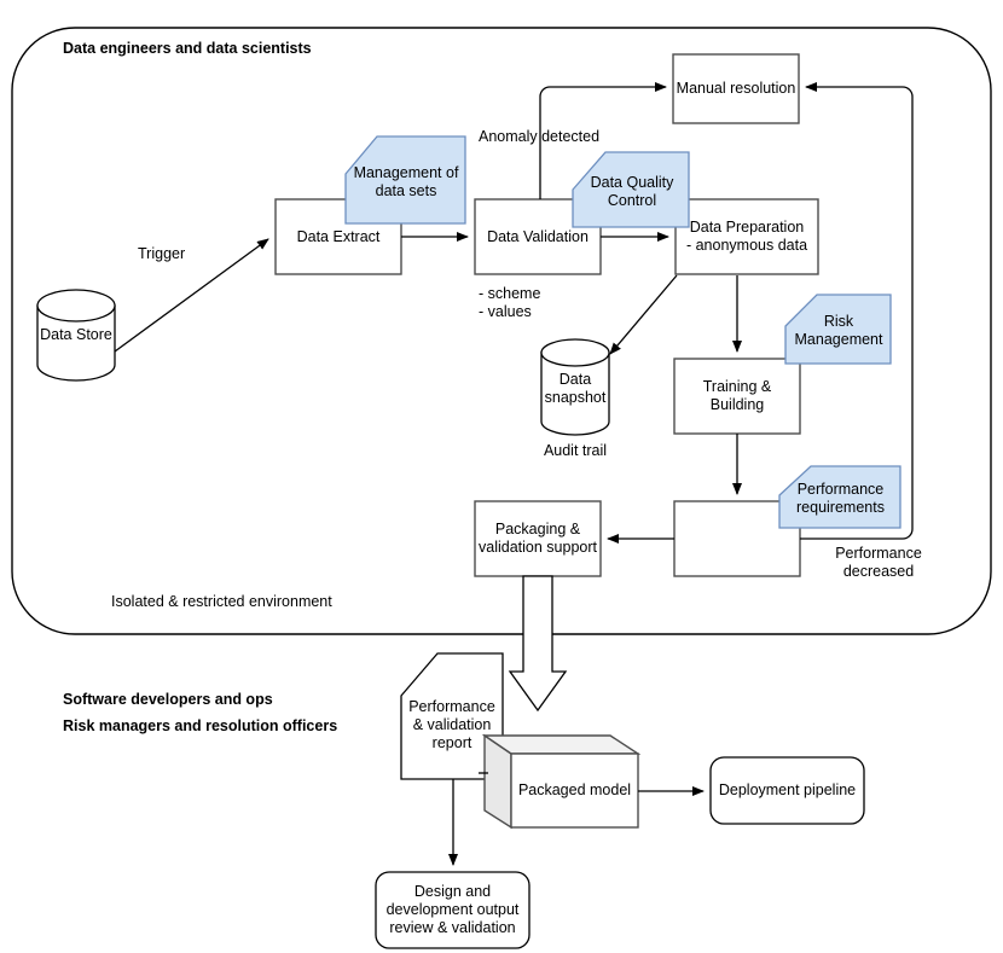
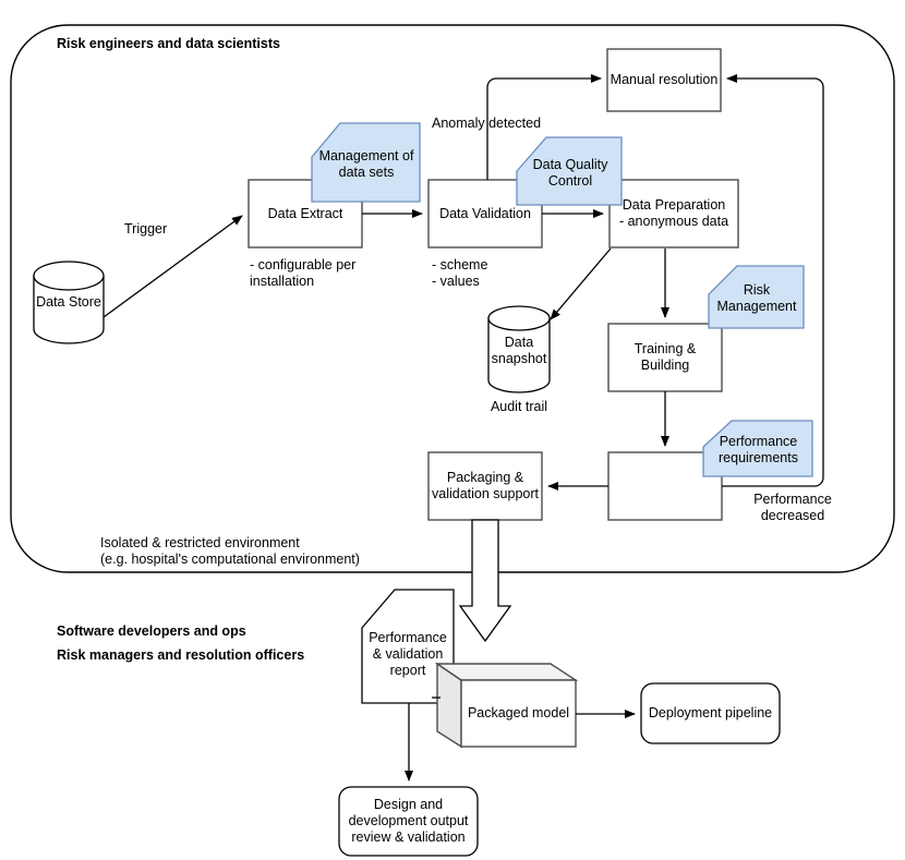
- Data engineers and data scientists
+ Risk engineers and data scientists
  Isolated & restricted environment
+ (e.g. hospital's computational environment)
  Software developers and ops
  Risk managers and resolution officers
  Data Store
  Data Extract
+ - configurable per
+ installation
  Data Validation
  - scheme
  - values
  Data Preparation
  - anonymous data
  Manual resolution
  Data
  snapshot
  Audit trail
  Training &
  Building
  Packaging &
  validation support
  Performance
  & validation
  report
  Packaged model
  Deployment pipeline
  Design and
  development output
  review & validation
  Management of
  data sets
  Data Quality
  Control
  Risk
  Management
  Performance
  requirements
  Trigger
  Anomaly detected
  Performance
  decreased
